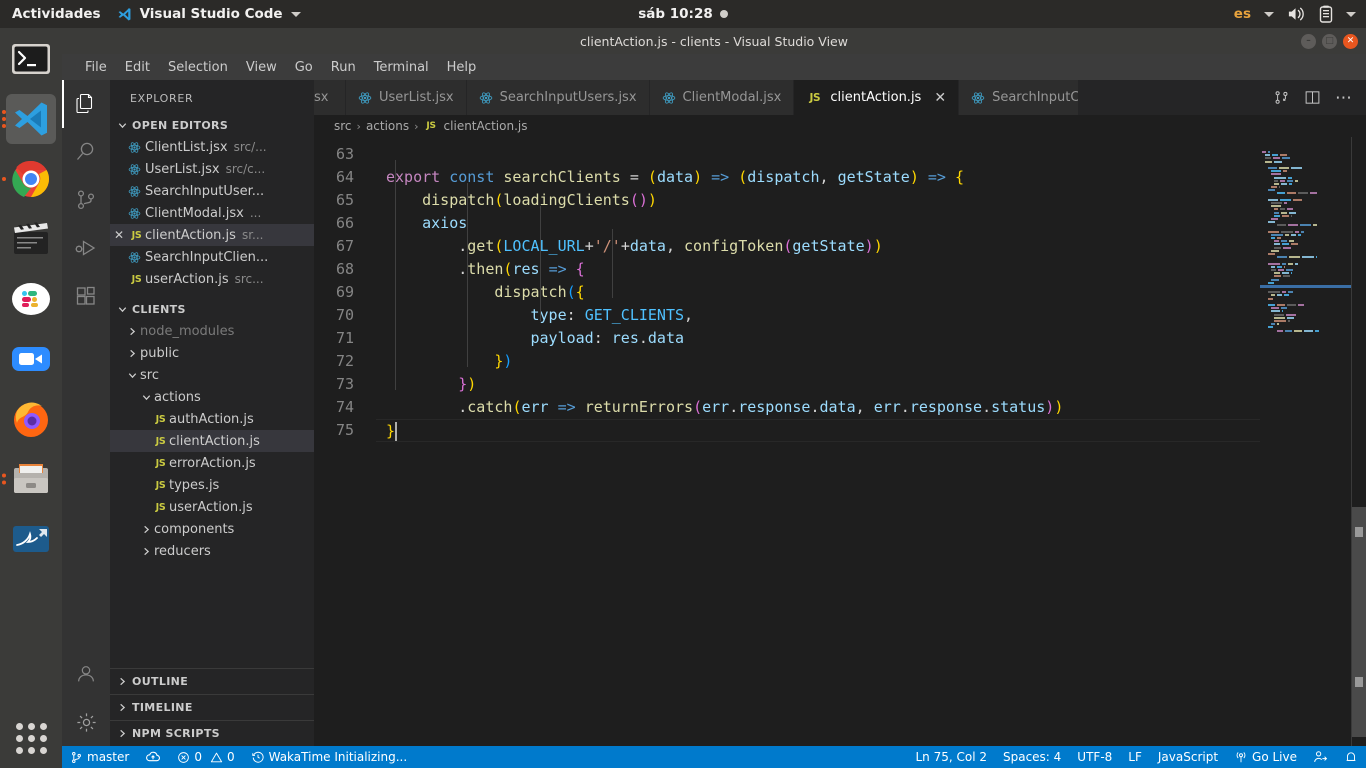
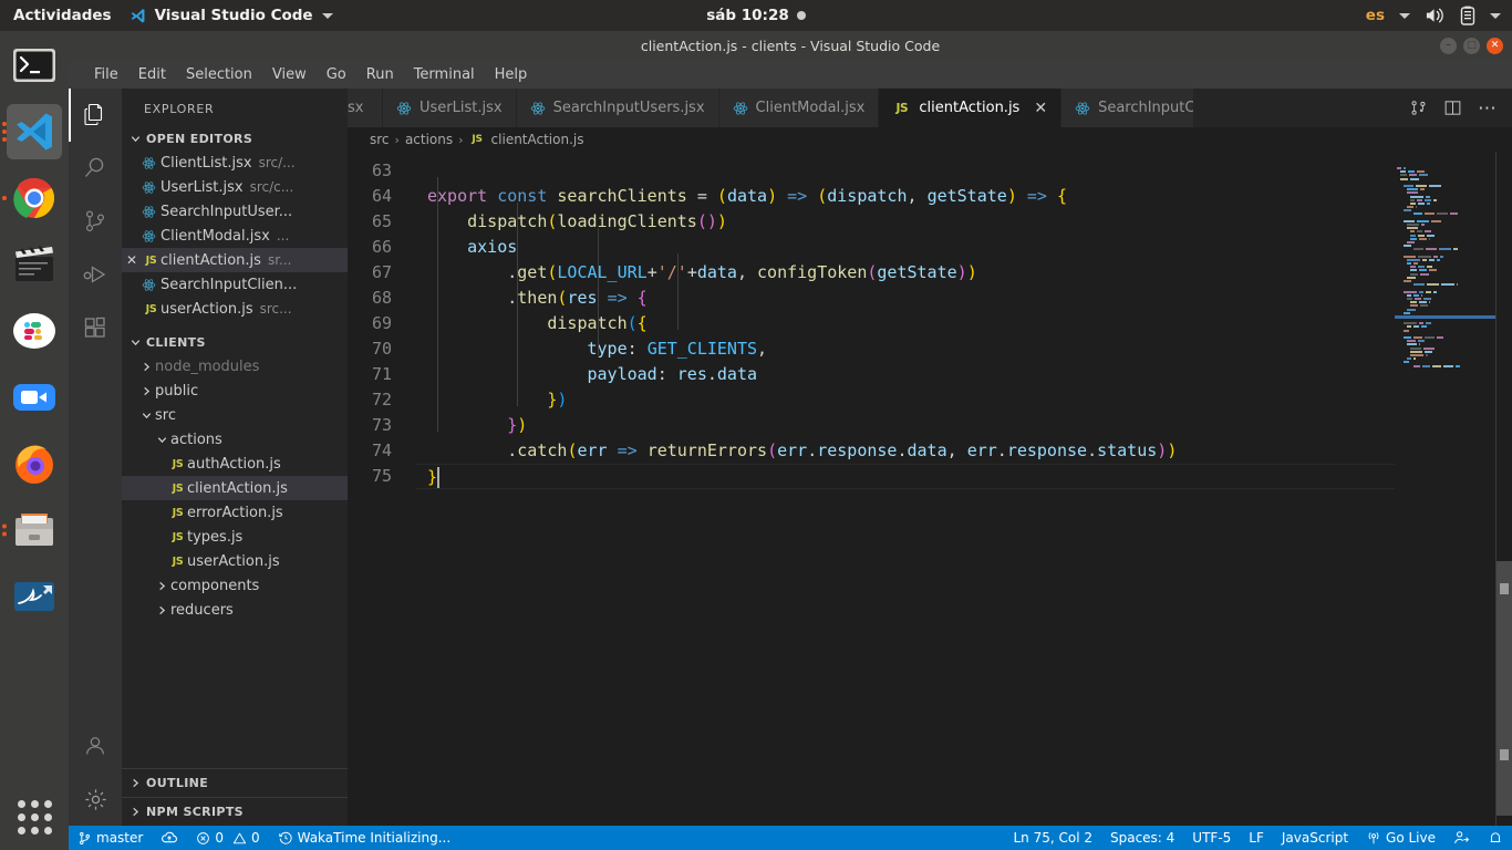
  Actividades
  Visual Studio Code
  sáb 10:28
  es
- clientAction.js - clients - Visual Studio View
+ clientAction.js - clients - Visual Studio Code
  –
  □
  ✕
  File
  Edit
  Selection
  View
  Go
  Run
  Terminal
  Help
  EXPLORER
  OPEN EDITORS
  ClientList.jsx
  src/...
  UserList.jsx
  src/c...
  SearchInputUser...
  ClientModal.jsx
  ...
  ✕
  JS
  clientAction.js
  sr...
  SearchInputClien...
  JS
  userAction.js
  src...
  CLIENTS
  node_modules
  public
  src
  actions
  JS
  authAction.js
  JS
  clientAction.js
  JS
  errorAction.js
  JS
  types.js
  JS
  userAction.js
  components
  reducers
  OUTLINE
- TIMELINE
  NPM SCRIPTS
  sx
  UserList.jsx
  SearchInputUsers.jsx
  ClientModal.jsx
  JS
  clientAction.js
  ✕
  SearchInputC
  ⋯
  src
  ›
  actions
  ›
  JS
  clientAction.js
  63
  64
  65
  66
  67
  68
  69
  70
  71
  72
  73
  74
  75
  export const searchClients = (data) => (dispatch, getState) => {
  dispatch(loadingClients())
  axios
  .get(LOCAL_URL+'/'+data, configToken(getState))
  .then(res => {
  dispatch({
  type: GET_CLIENTS,
  payload: res.data
  })
  })
  .catch(err => returnErrors(err.response.data, err.response.status))
  }
  master
  0
  0
  WakaTime Initializing...
  Ln 75, Col 2
  Spaces: 4
- UTF-8
+ UTF-5
  LF
  JavaScript
  Go Live
